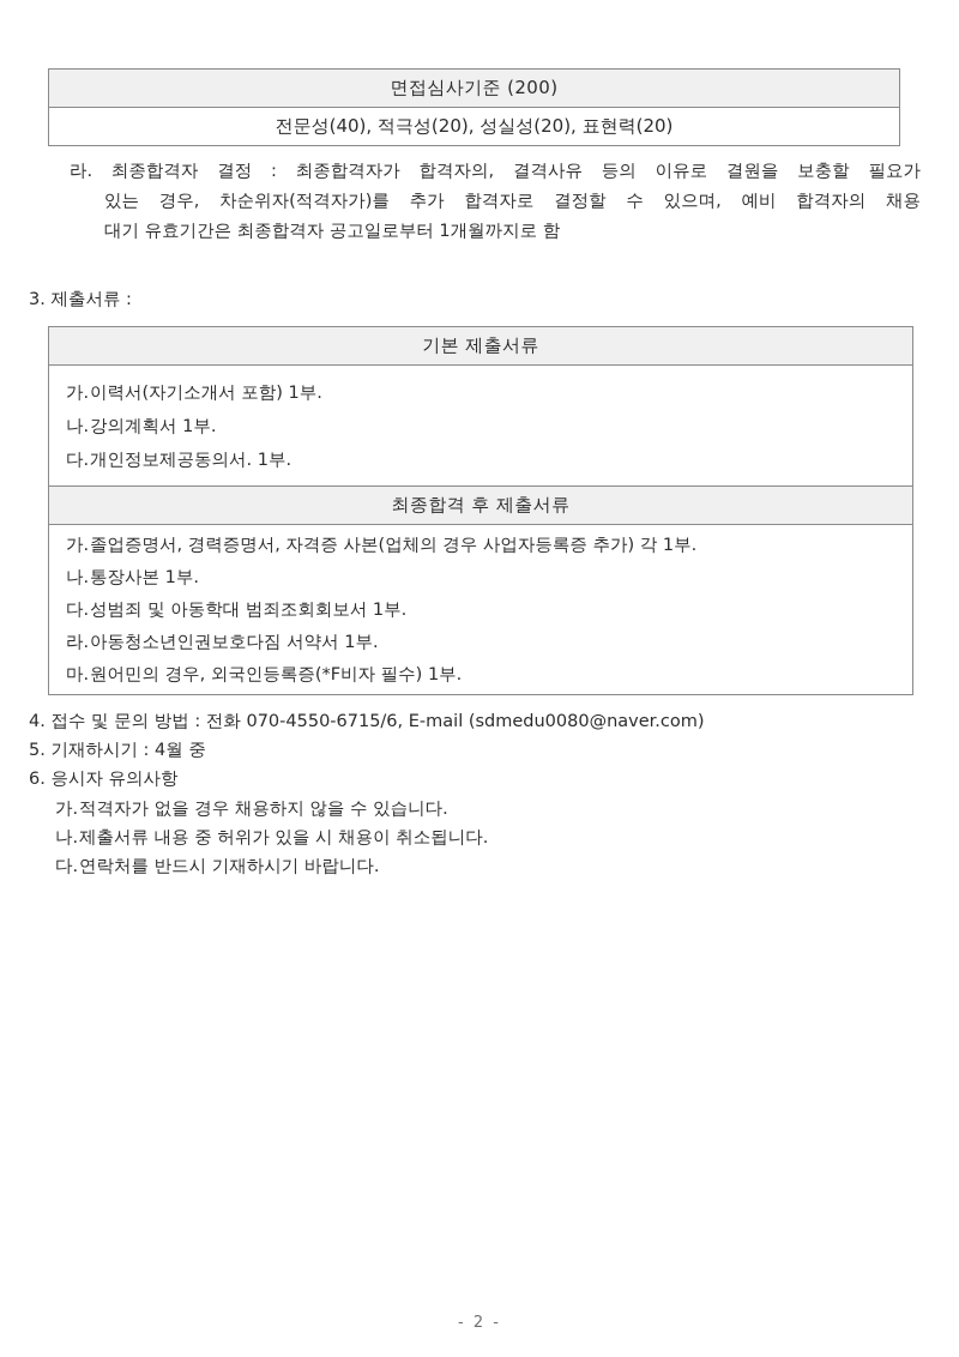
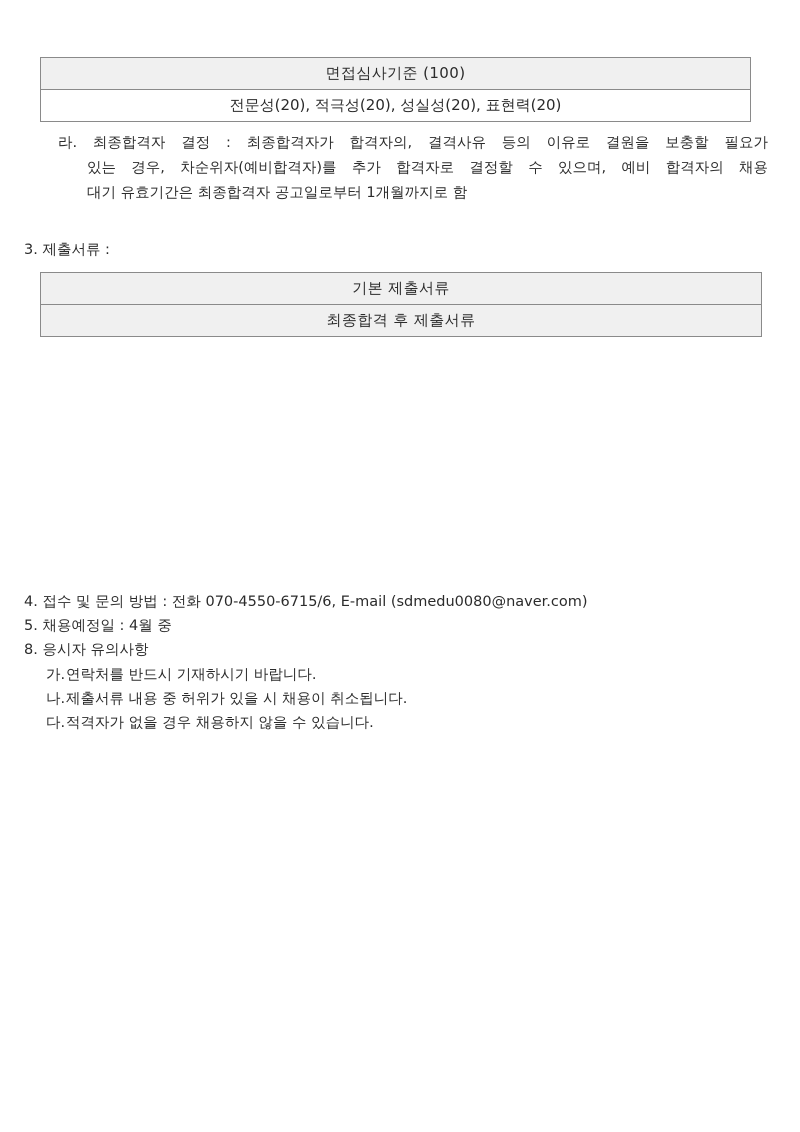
- 면접심사기준 (200)
+ 면접심사기준 (100)
- 전문성(40), 적극성(20), 성실성(20), 표현력(20)
+ 전문성(20), 적극성(20), 성실성(20), 표현력(20)
  라. 최종합격자 결정 : 최종합격자가 합격자의, 결격사유 등의 이유로 결원을 보충할 필요가
- 있는 경우, 차순위자(적격자가)를 추가 합격자로 결정할 수 있으며, 예비 합격자의 채용
+ 있는 경우, 차순위자(예비합격자)를 추가 합격자로 결정할 수 있으며, 예비 합격자의 채용
  대기 유효기간은 최종합격자 공고일로부터 1개월까지로 함
  3. 제출서류 :
  기본 제출서류
- 가.이력서(자기소개서 포함) 1부. 나.강의계획서 1부. 다.개인정보제공동의서. 1부.
  최종합격 후 제출서류
- 가.졸업증명서, 경력증명서, 자격증 사본(업체의 경우 사업자등록증 추가) 각 1부. 나.통장사본 1부. 다.성범죄 및 아동학대 범죄조회회보서 1부. 라.아동청소년인권보호다짐 서약서 1부. 마.원어민의 경우, 외국인등록증(*F비자 필수) 1부.
  4. 접수 및 문의 방법 : 전화 070-4550-6715/6, E-mail (sdmedu0080@naver.com)
- 5. 기재하시기 : 4월 중
+ 5. 채용예정일 : 4월 중
- 6. 응시자 유의사항
+ 8. 응시자 유의사항
- 가.적격자가 없을 경우 채용하지 않을 수 있습니다.
+ 가.연락처를 반드시 기재하시기 바랍니다.
  나.제출서류 내용 중 허위가 있을 시 채용이 취소됩니다.
- 다.연락처를 반드시 기재하시기 바랍니다.
+ 다.적격자가 없을 경우 채용하지 않을 수 있습니다.
- - 2 -
